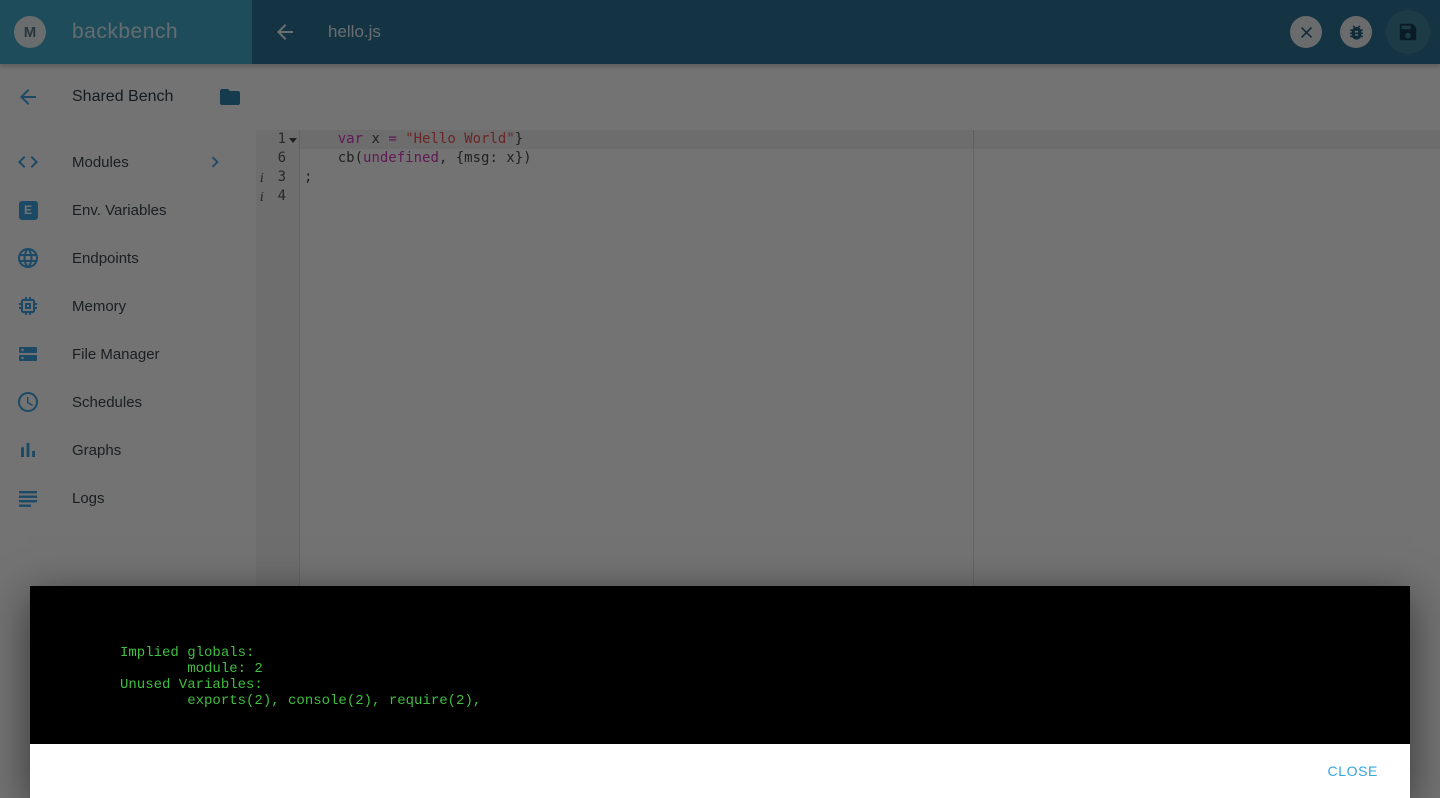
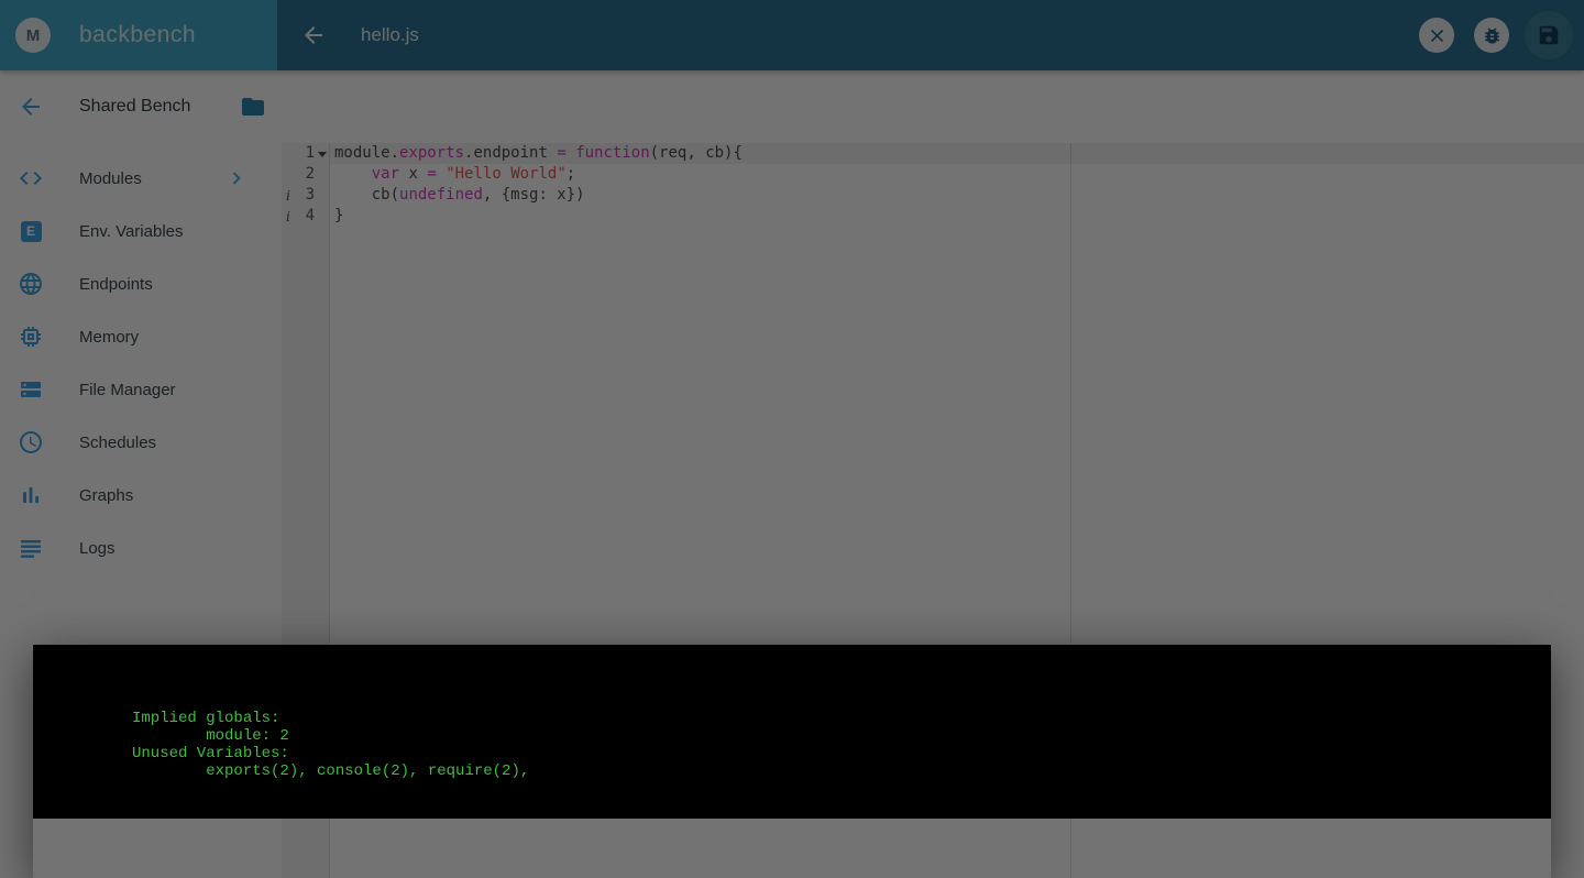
  M
  backbench
  hello.js
  Shared Bench
  Modules
  E
  Env. Variables
  Endpoints
  Memory
  File Manager
  Schedules
  Graphs
  Logs
  1
- 6
+ 2
  i
  3
  i
  4
+ module.exports.endpoint = function(req, cb){
- var x = "Hello World"}
+ var x = "Hello World";
  cb(undefined, {msg: x})
- ;
+ }
  Implied globals:
  module: 2
  Unused Variables:
  exports(2), console(2), require(2),
- CLOSE
